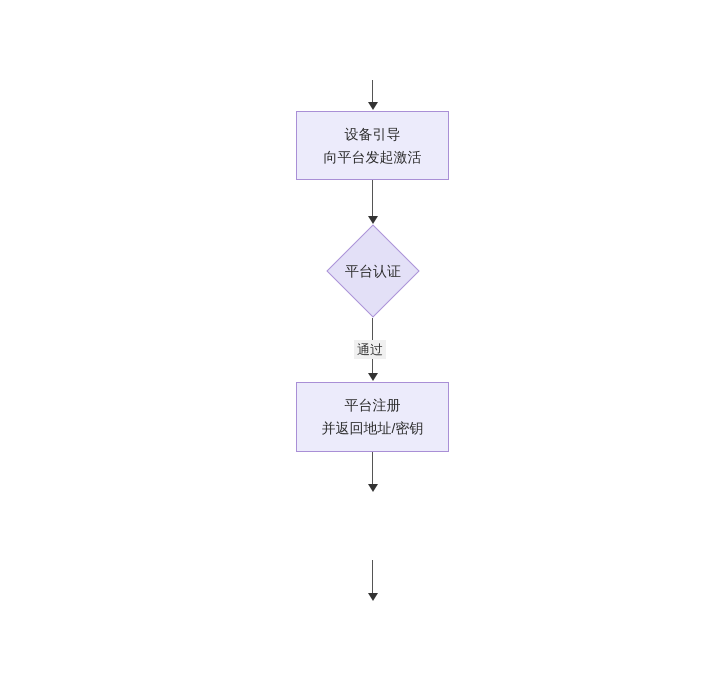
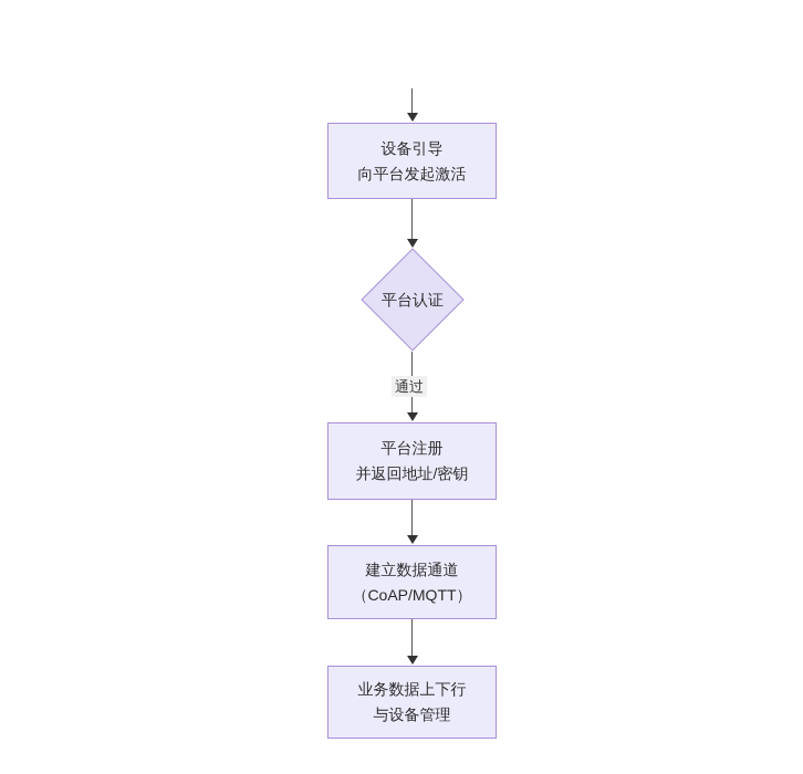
  设备引导
  向平台发起激活
  平台认证
  通过
  平台注册
  并返回地址/密钥
+ 建立数据通道
+ （CoAP/MQTT）
+ 业务数据上下行
+ 与设备管理
